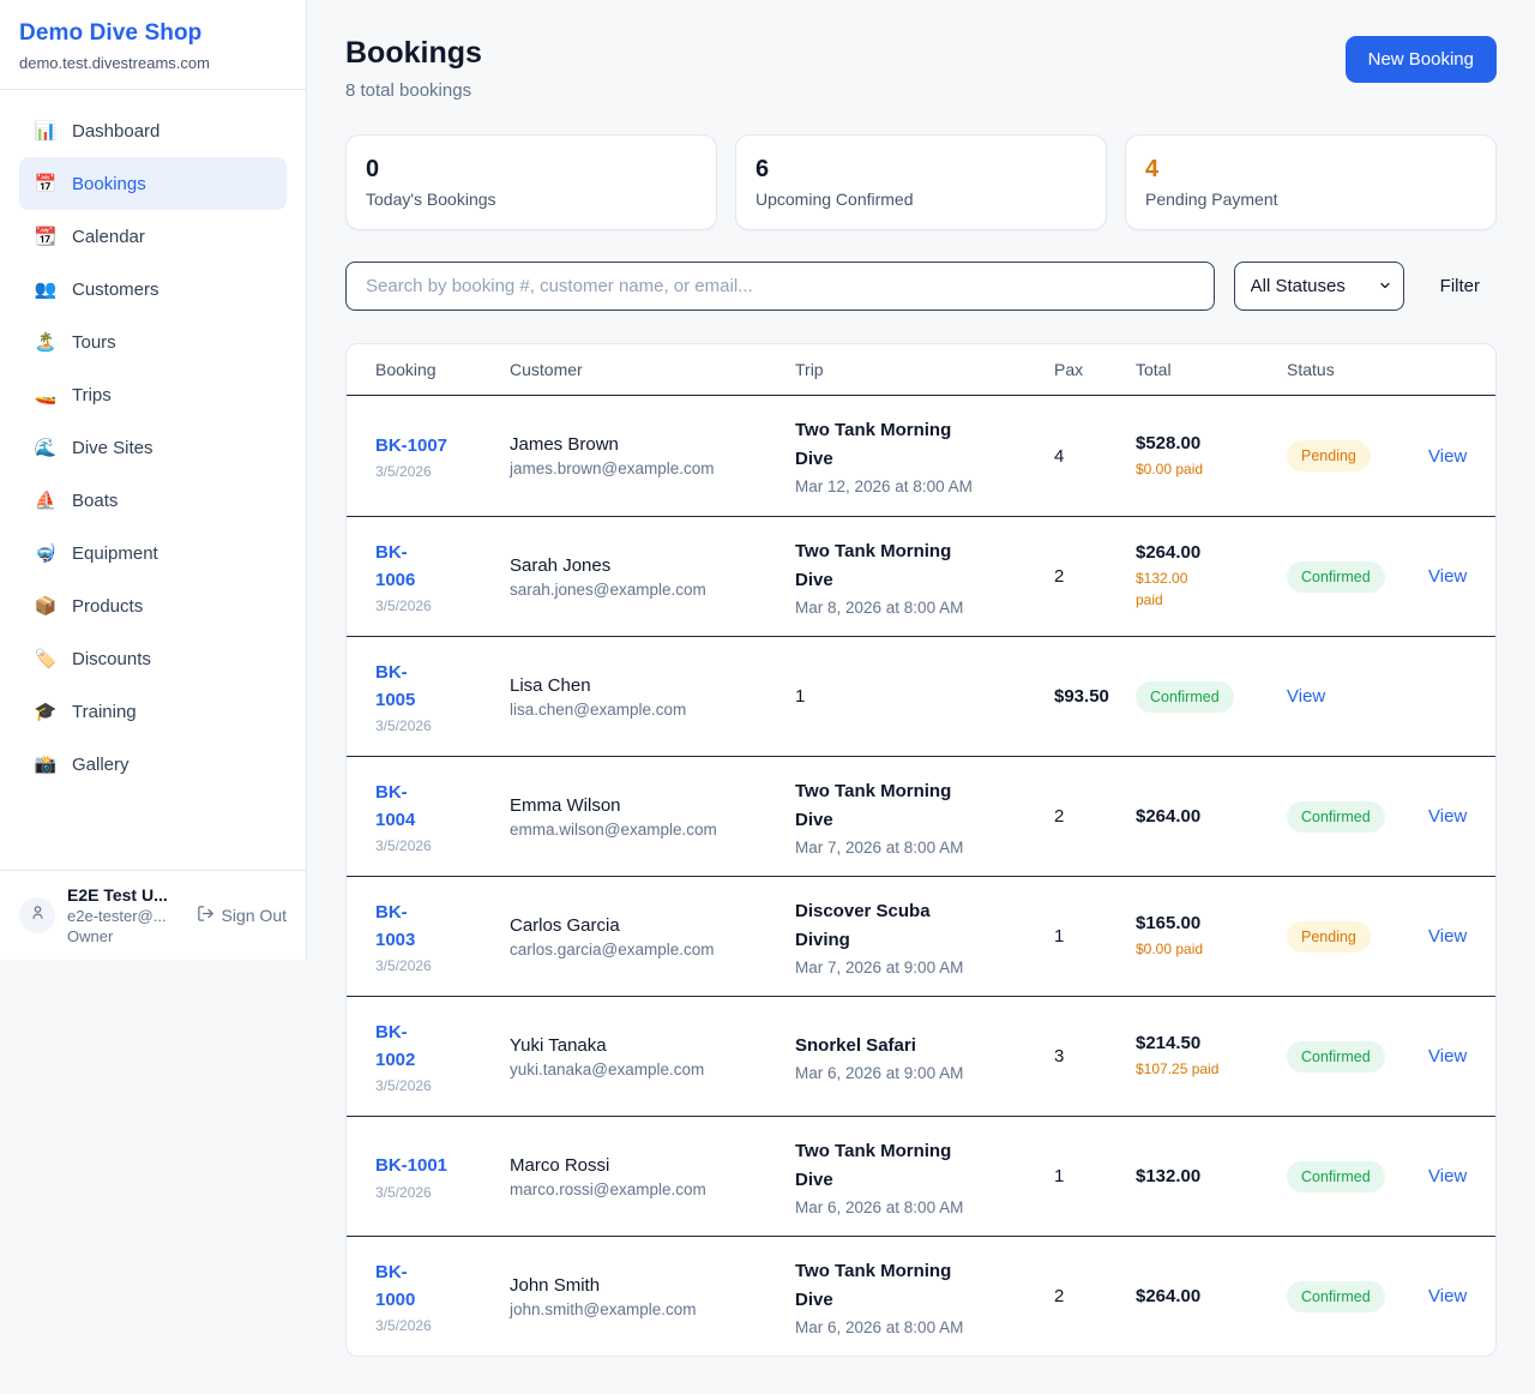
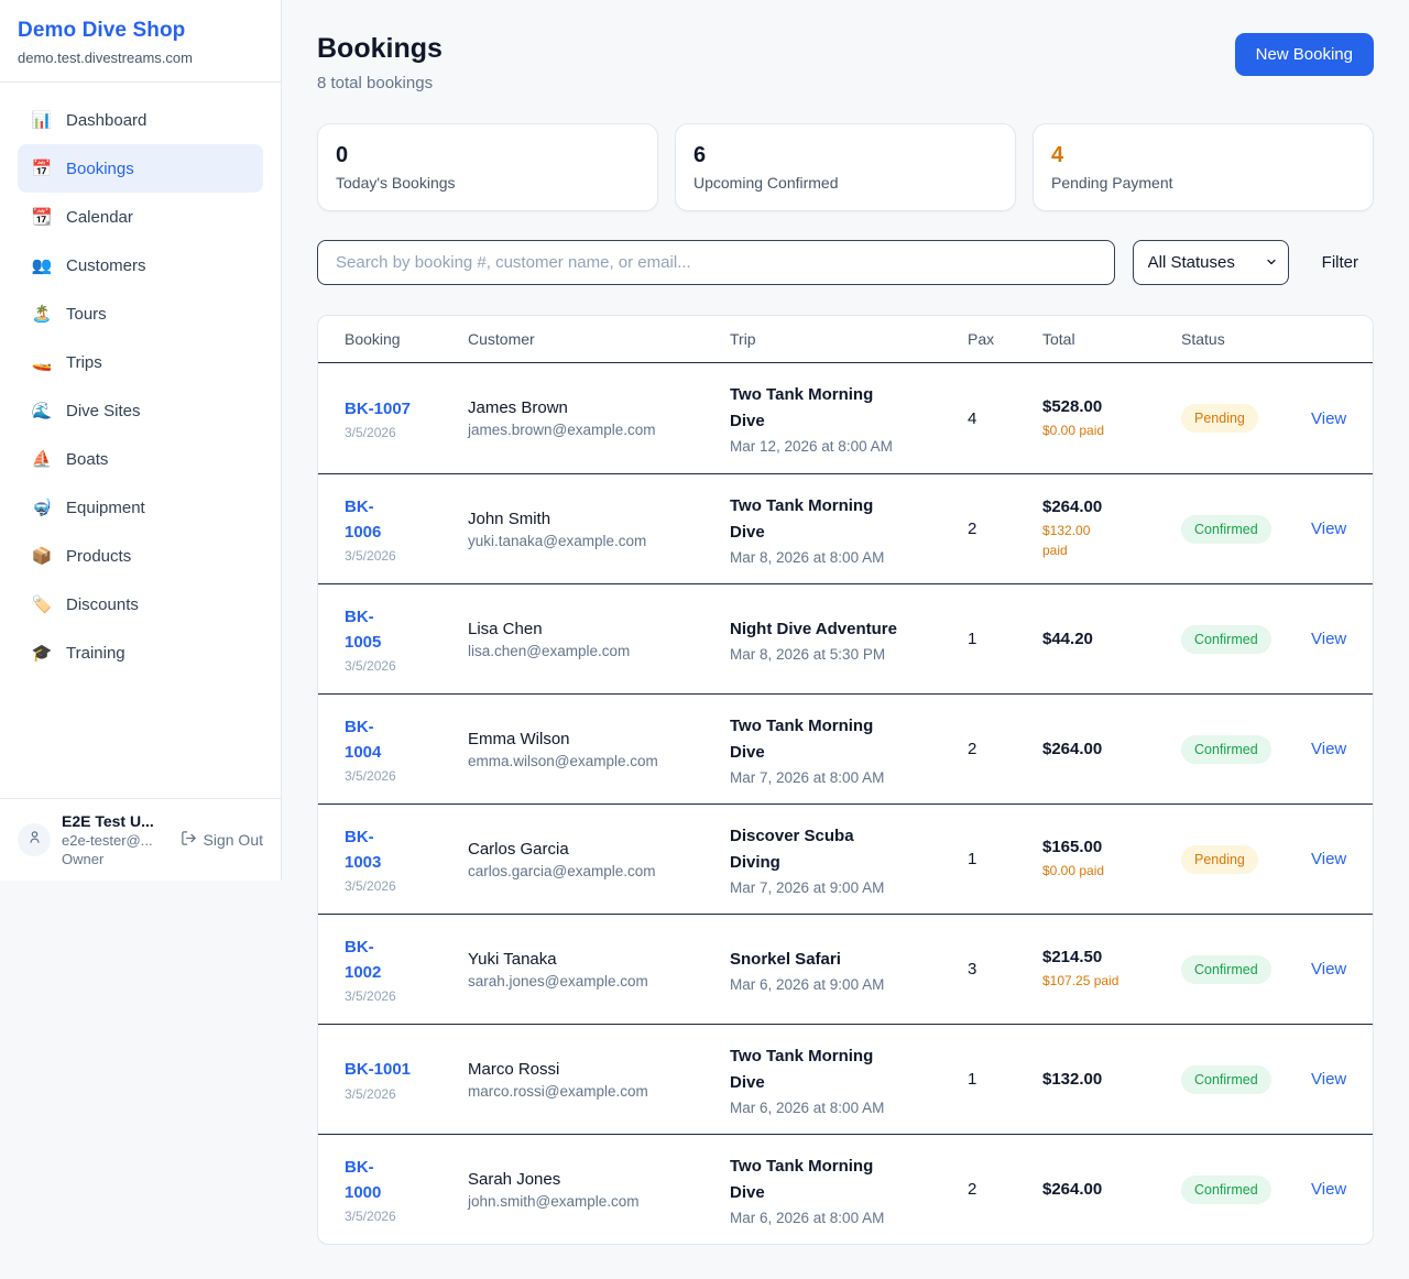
  Demo Dive Shop
  demo.test.divestreams.com
  📊
  Dashboard
  📅
  Bookings
  📆
  Calendar
  👥
  Customers
  🏝️
  Tours
  🚤
  Trips
  🌊
  Dive Sites
  ⛵
  Boats
  🤿
  Equipment
  📦
  Products
  🏷️
  Discounts
  🎓
  Training
- 📸
- Gallery
  E2E Test U...
  e2e-tester@...
  Owner
  Sign Out
  Bookings
  8 total bookings
  New Booking
  0
  Today's Bookings
  6
  Upcoming Confirmed
  4
  Pending Payment
  Search by booking #, customer name, or email...
  All Statuses
  Filter
  Booking
  Customer
  Trip
  Pax
  Total
  Status
  BK-1007
  3/5/2026
  James Brown
  james.brown@example.com
  Two Tank Morning
  Dive
  Mar 12, 2026 at 8:00 AM
  4
  $528.00
  $0.00 paid
  Pending
  View
  BK-
  1006
  3/5/2026
- Sarah Jones
+ John Smith
- sarah.jones@example.com
+ yuki.tanaka@example.com
  Two Tank Morning
  Dive
  Mar 8, 2026 at 8:00 AM
  2
  $264.00
  $132.00
  paid
  Confirmed
  View
  BK-
  1005
  3/5/2026
  Lisa Chen
  lisa.chen@example.com
+ Night Dive Adventure
+ Mar 8, 2026 at 5:30 PM
  1
- $93.50
+ $44.20
  Confirmed
  View
  BK-
  1004
  3/5/2026
  Emma Wilson
  emma.wilson@example.com
  Two Tank Morning
  Dive
  Mar 7, 2026 at 8:00 AM
  2
  $264.00
  Confirmed
  View
  BK-
  1003
  3/5/2026
  Carlos Garcia
  carlos.garcia@example.com
  Discover Scuba
  Diving
  Mar 7, 2026 at 9:00 AM
  1
  $165.00
  $0.00 paid
  Pending
  View
  BK-
  1002
  3/5/2026
  Yuki Tanaka
- yuki.tanaka@example.com
+ sarah.jones@example.com
  Snorkel Safari
  Mar 6, 2026 at 9:00 AM
  3
  $214.50
  $107.25 paid
  Confirmed
  View
  BK-1001
  3/5/2026
  Marco Rossi
  marco.rossi@example.com
  Two Tank Morning
  Dive
  Mar 6, 2026 at 8:00 AM
  1
  $132.00
  Confirmed
  View
  BK-
  1000
  3/5/2026
- John Smith
+ Sarah Jones
  john.smith@example.com
  Two Tank Morning
  Dive
  Mar 6, 2026 at 8:00 AM
  2
  $264.00
  Confirmed
  View
